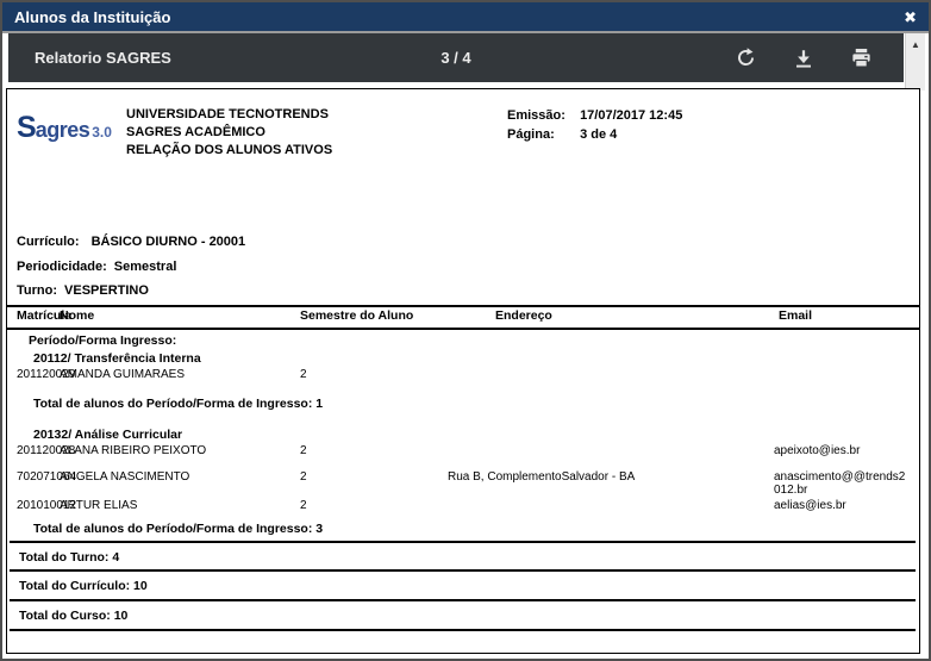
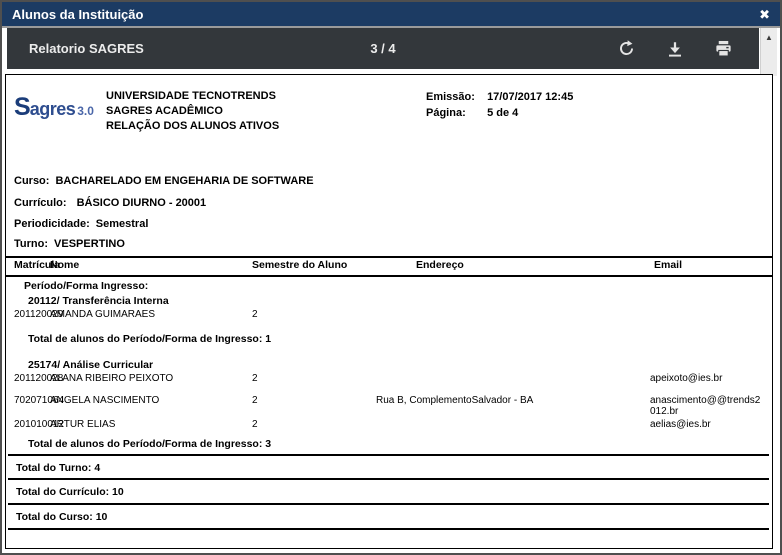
  Alunos da Instituição
  ✖
  Relatorio SAGRES
  3 / 4
  ▲
  Sagres 3.0
  UNIVERSIDADE TECNOTRENDS
  SAGRES ACADÊMICO
  RELAÇÃO DOS ALUNOS ATIVOS
  Emissão: 17/07/2017 12:45
- Página: 3 de 4
+ Página: 5 de 4
+ Curso: BACHARELADO EM ENGEHARIA DE SOFTWARE
  Currículo: BÁSICO DIURNO - 20001
  Periodicidade: Semestral
  Turno: VESPERTINO
  Matrícu
  Nome
  Semestre do Aluno
  Endereço
  Email
  Período/Forma Ingresso:
  20112/ Transferência Interna
  2011200
  AMANDA GUIMARAES
  2
  Total de alunos do Período/Forma de Ingresso: 1
- 20132/ Análise Curricular
+ 25174/ Análise Curricular
  2011200
  ALANA RIBEIRO PEIXOTO
  2
  apeixoto@ies.br
  ANGELA NASCIMENTO
  2
  Rua B, ComplementoSalvador - BA
  anascimento@@trends2012.br
  ARTUR ELIAS
  2
  aelias@ies.br
  Total de alunos do Período/Forma de Ingresso: 3
  Total do Turno: 4
  Total do Currículo: 10
  Total do Curso: 10
